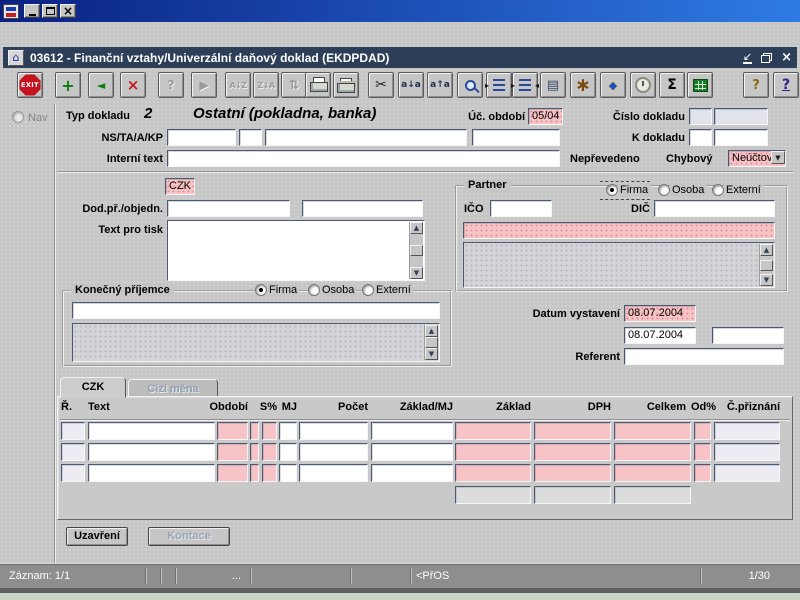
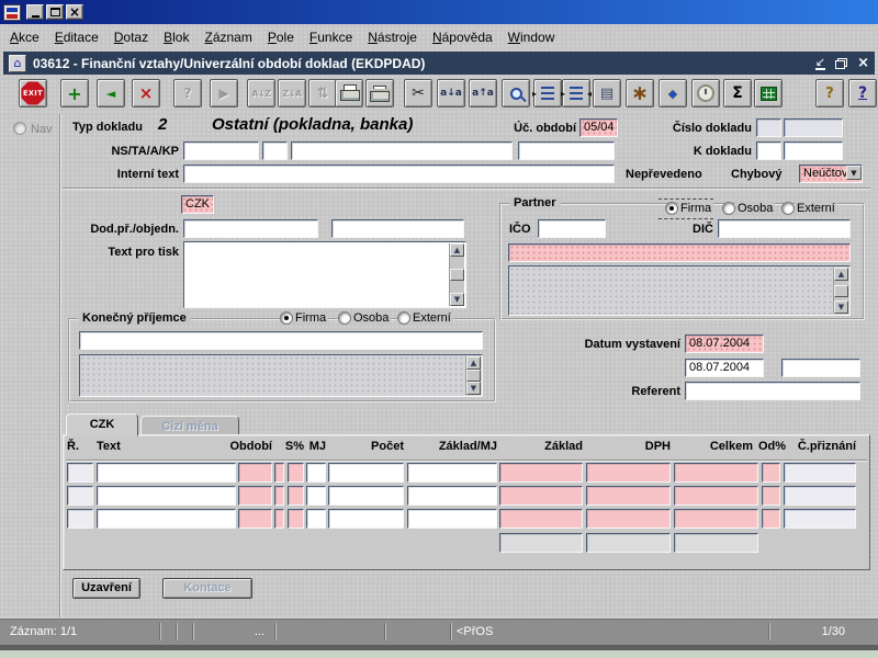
  ×
+ Akce
+ Editace
+ Dotaz
+ Blok
+ Záznam
+ Pole
+ Funkce
+ Nástroje
+ Nápověda
+ Window
  ⌂
- 03612 - Finanční vztahy/Univerzální daňový doklad (EKDPDAD)
+ 03612 - Finanční vztahy/Univerzální období doklad (EKDPDAD)
  ↙
  ×
  EXIT
  +
  ◄
  ×
  ?
  ▶
  A↓Z
  Z↓A
  ⇅
  ✂
  a↓a
  a↑a
  ▤
  ∗
  ◆
  Σ
  ?
  ?
  Nav
  Typ dokladu
  2
  Ostatní (pokladna, banka)
  Úč. období
  05/04
  Číslo dokladu
  NS/TA/A/KP
  K dokladu
  Interní text
  Nepřevedeno
  Chybový
  Neúčtov
  ▼
  CZK
  Dod.př./objedn.
  Text pro tisk
  ▲
  ▼
  Partner
  Firma
  Osoba
  Externí
  IČO
  DIČ
  ▲
  ▼
  Konečný příjemce
  Firma
  Osoba
  Externí
  ▲
  ▼
  Datum vystavení
  08.07.2004
  08.07.2004
  Referent
  CZK
  Cizí měna
  Ř.
  Text
  Období
  S%
  MJ
  Počet
  Základ/MJ
  Základ
  DPH
  Celkem
  Od%
  Č.přiznání
  Uzavření
  Kontace
  Záznam: 1/1
  ...
  <PřOS
  1/30
